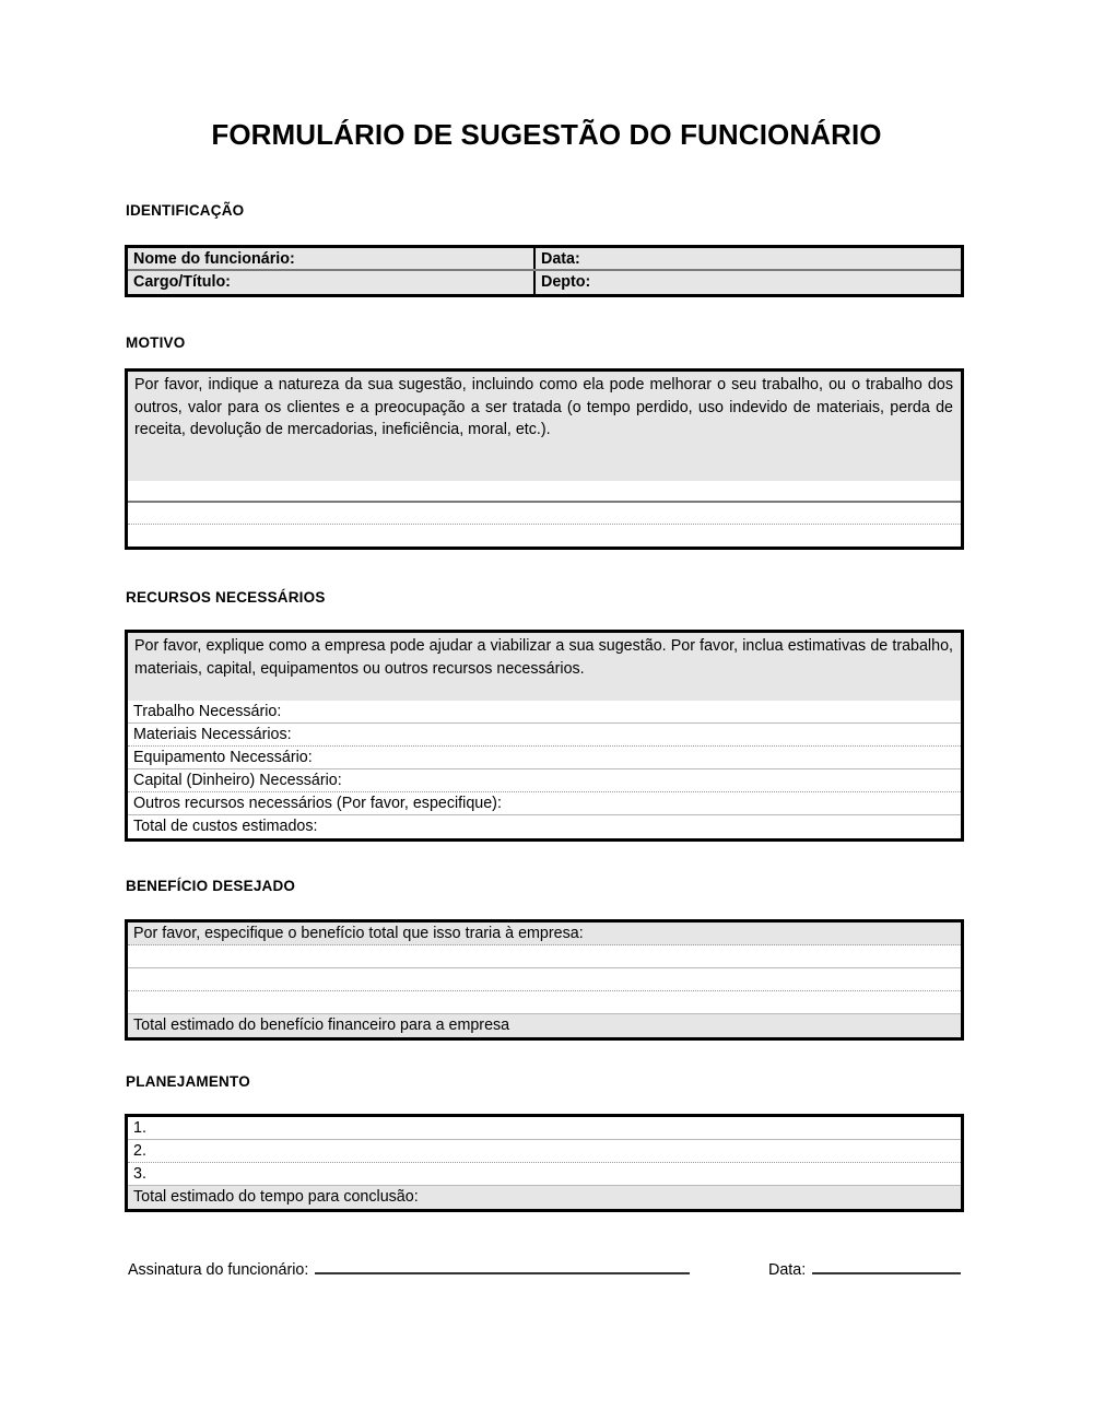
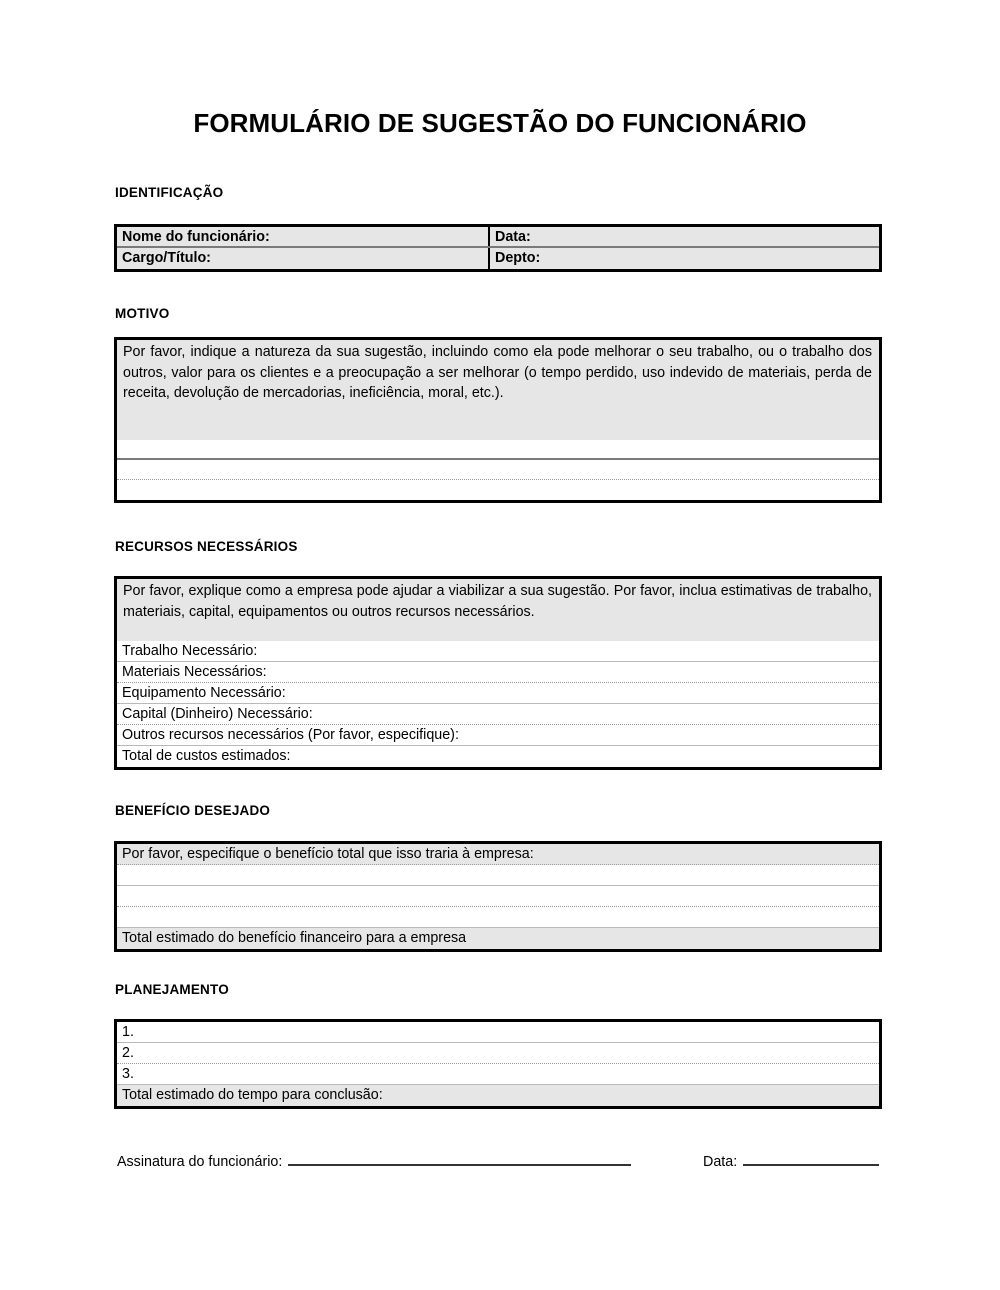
  FORMULÁRIO DE SUGESTÃO DO FUNCIONÁRIO
  IDENTIFICAÇÃO
  Nome do funcionário:
  Data:
  Cargo/Título:
  Depto:
  MOTIVO
- Por favor, indique a natureza da sua sugestão, incluindo como ela pode melhorar o seu trabalho, ou o trabalho dos outros, valor para os clientes e a preocupação a ser tratada (o tempo perdido, uso indevido de materiais, perda de receita, devolução de mercadorias, ineficiência, moral, etc.).
+ Por favor, indique a natureza da sua sugestão, incluindo como ela pode melhorar o seu trabalho, ou o trabalho dos outros, valor para os clientes e a preocupação a ser melhorar (o tempo perdido, uso indevido de materiais, perda de receita, devolução de mercadorias, ineficiência, moral, etc.).
  RECURSOS NECESSÁRIOS
  Por favor, explique como a empresa pode ajudar a viabilizar a sua sugestão. Por favor, inclua estimativas de trabalho, materiais, capital, equipamentos ou outros recursos necessários.
  Trabalho Necessário:
  Materiais Necessários:
  Equipamento Necessário:
  Capital (Dinheiro) Necessário:
  Outros recursos necessários (Por favor, especifique):
  Total de custos estimados:
  BENEFÍCIO DESEJADO
  Por favor, especifique o benefício total que isso traria à empresa:
  Total estimado do benefício financeiro para a empresa
  PLANEJAMENTO
  1.
  2.
  3.
  Total estimado do tempo para conclusão:
  Assinatura do funcionário:
  Data:
